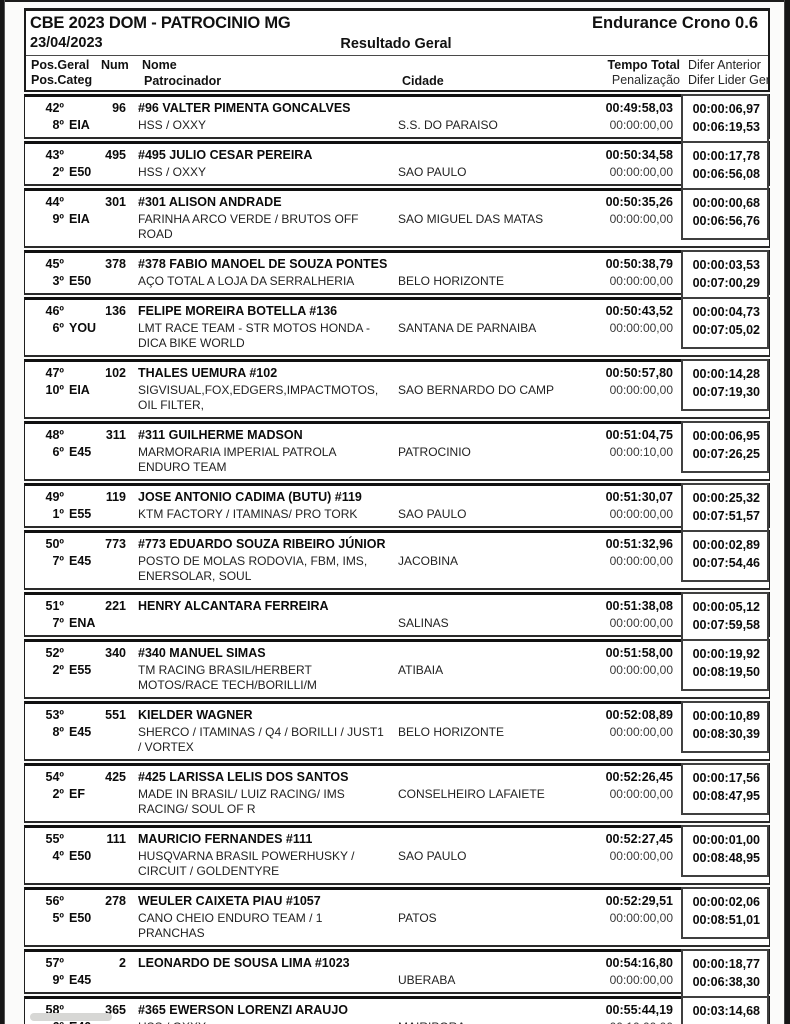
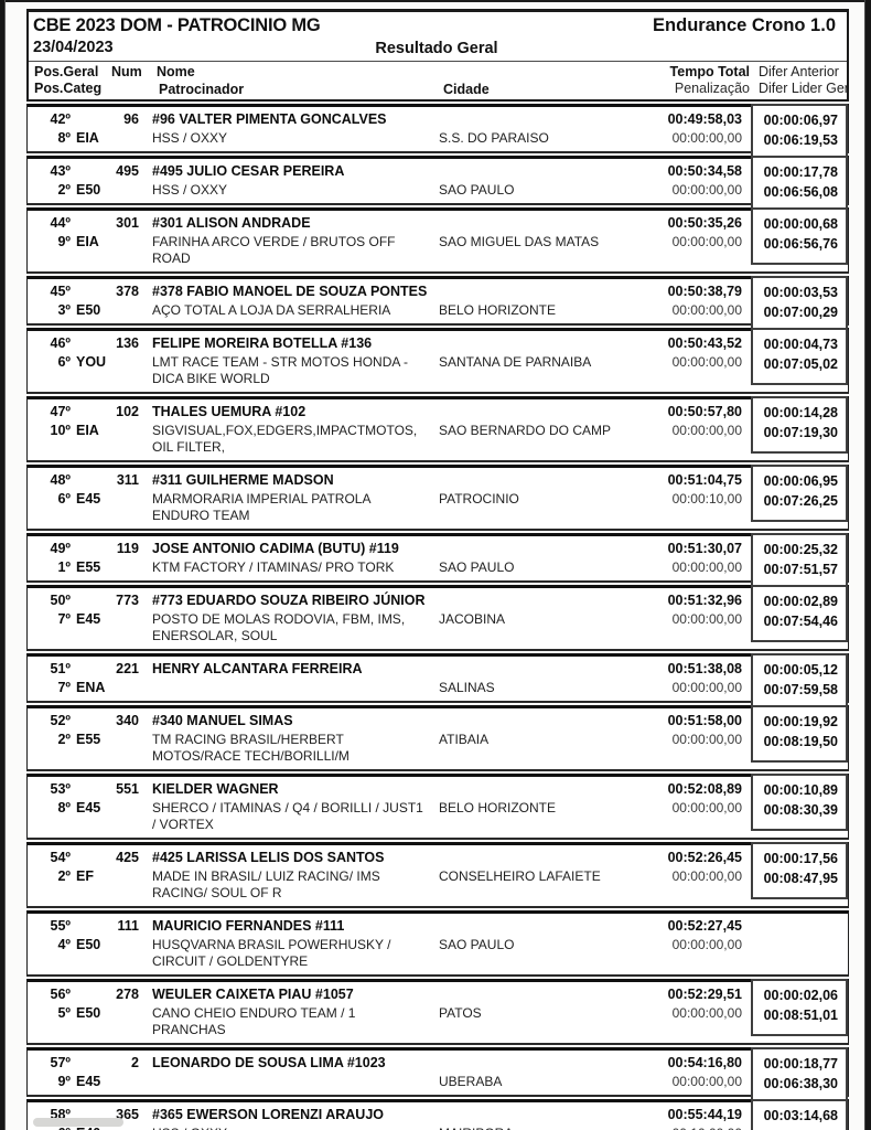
  CBE 2023 DOM - PATROCINIO MG
- Endurance Crono 0.6
+ Endurance Crono 1.0
  23/04/2023
  Resultado Geral
  Pos.Geral
  Num
  Nome
  Tempo Total
  Difer Anterior
  Pos.Categ
  Patrocinador
  Cidade
  Penalização
  Difer Lider Ger
  42º
  96
  #96 VALTER PIMENTA GONCALVES
  00:49:58,03
  8º
  EIA
  HSS / OXXY
  S.S. DO PARAISO
  00:00:00,00
  00:00:06,97
  00:06:19,53
  43º
  495
  #495 JULIO CESAR PEREIRA
  00:50:34,58
  2º
  E50
  HSS / OXXY
  SAO PAULO
  00:00:00,00
  00:00:17,78
  00:06:56,08
  44º
  301
  #301 ALISON ANDRADE
  00:50:35,26
  9º
  EIA
  FARINHA ARCO VERDE / BRUTOS OFF ROAD
  SAO MIGUEL DAS MATAS
  00:00:00,00
  00:00:00,68
  00:06:56,76
  45º
  378
  #378 FABIO MANOEL DE SOUZA PONTES
  00:50:38,79
  3º
  E50
  AÇO TOTAL A LOJA DA SERRALHERIA
  BELO HORIZONTE
  00:00:00,00
  00:00:03,53
  00:07:00,29
  46º
  136
  FELIPE MOREIRA BOTELLA #136
  00:50:43,52
  6º
  YOU
  LMT RACE TEAM - STR MOTOS HONDA - DICA BIKE WORLD
  SANTANA DE PARNAIBA
  00:00:00,00
  00:00:04,73
  00:07:05,02
  47º
  102
  THALES UEMURA #102
  00:50:57,80
  10º
  EIA
  SIGVISUAL,FOX,EDGERS,IMPACTMOTOS, OIL FILTER,
  SAO BERNARDO DO CAMP
  00:00:00,00
  00:00:14,28
  00:07:19,30
  48º
  311
  #311 GUILHERME MADSON
  00:51:04,75
  6º
  E45
  MARMORARIA IMPERIAL PATROLA ENDURO TEAM
  PATROCINIO
  00:00:10,00
  00:00:06,95
  00:07:26,25
  49º
  119
  JOSE ANTONIO CADIMA (BUTU) #119
  00:51:30,07
  1º
  E55
  KTM FACTORY / ITAMINAS/ PRO TORK
  SAO PAULO
  00:00:00,00
  00:00:25,32
  00:07:51,57
  50º
  773
  #773 EDUARDO SOUZA RIBEIRO JÚNIOR
  00:51:32,96
  7º
  E45
  POSTO DE MOLAS RODOVIA, FBM, IMS, ENERSOLAR, SOUL
  JACOBINA
  00:00:00,00
  00:00:02,89
  00:07:54,46
  51º
  221
  HENRY ALCANTARA FERREIRA
  00:51:38,08
  7º
  ENA
  SALINAS
  00:00:00,00
  00:00:05,12
  00:07:59,58
  52º
  340
  #340 MANUEL SIMAS
  00:51:58,00
  2º
  E55
  TM RACING BRASIL/HERBERT MOTOS/RACE TECH/BORILLI/M
  ATIBAIA
  00:00:00,00
  00:00:19,92
  00:08:19,50
  53º
  551
  KIELDER WAGNER
  00:52:08,89
  8º
  E45
  SHERCO / ITAMINAS / Q4 / BORILLI / JUST1 / VORTEX
  BELO HORIZONTE
  00:00:00,00
  00:00:10,89
  00:08:30,39
  54º
  425
  #425 LARISSA LELIS DOS SANTOS
  00:52:26,45
  2º
  EF
  MADE IN BRASIL/ LUIZ RACING/ IMS RACING/ SOUL OF R
  CONSELHEIRO LAFAIETE
  00:00:00,00
  00:00:17,56
  00:08:47,95
  55º
  111
  MAURICIO FERNANDES #111
  00:52:27,45
  4º
  E50
  HUSQVARNA BRASIL POWERHUSKY / CIRCUIT / GOLDENTYRE
  SAO PAULO
  00:00:00,00
- 00:00:01,00
- 00:08:48,95
  56º
  278
  WEULER CAIXETA PIAU #1057
  00:52:29,51
  5º
  E50
  CANO CHEIO ENDURO TEAM / 1 PRANCHAS
  PATOS
  00:00:00,00
  00:00:02,06
  00:08:51,01
  57º
  2
  LEONARDO DE SOUSA LIMA #1023
  00:54:16,80
  9º
  E45
  UBERABA
  00:00:00,00
  00:00:18,77
  00:06:38,30
  58º
  365
  #365 EWERSON LORENZI ARAUJO
  00:55:44,19
  00:03:14,68
